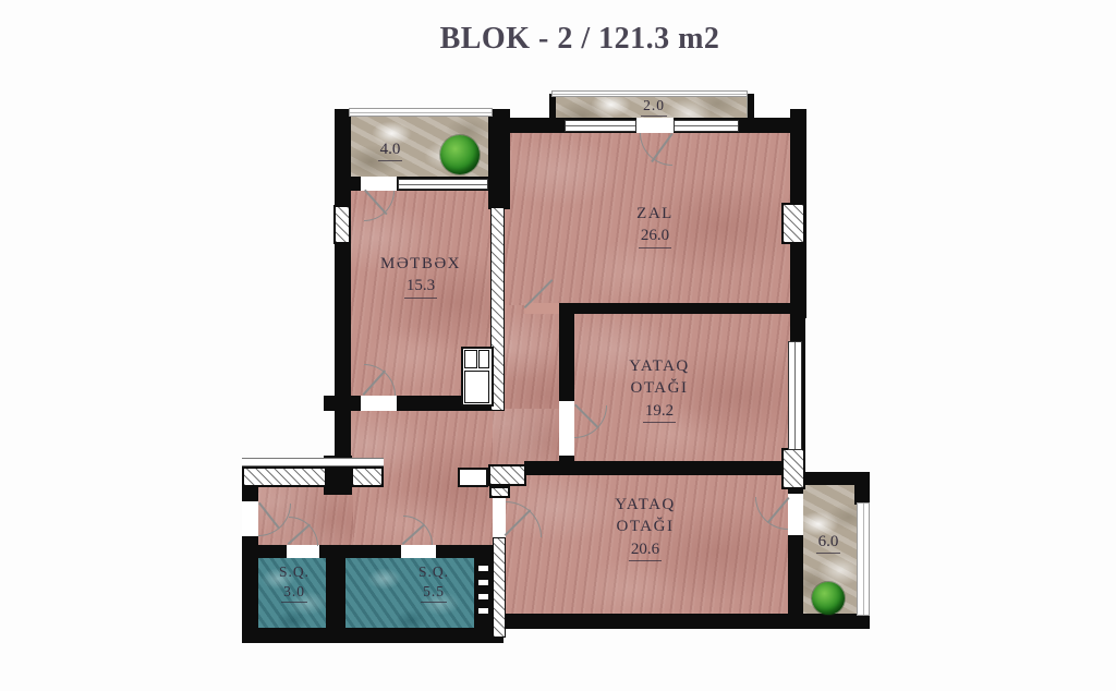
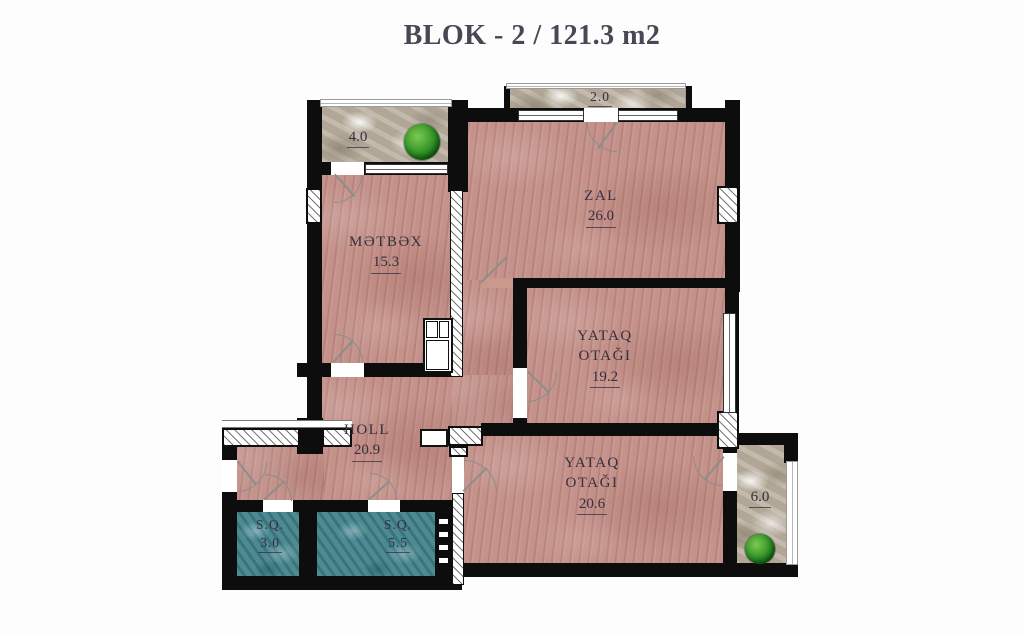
  BLOK - 2 / 121.3 m2
  ZAL
  26.0
  MƏTBƏX
  15.3
  YATAQ OTAĞI
  19.2
+ HOLL
+ 20.9
  YATAQ OTAĞI
  20.6
  S.Q.
  3.0
  S.Q.
  5.5
  4.0
  2.0
  6.0
